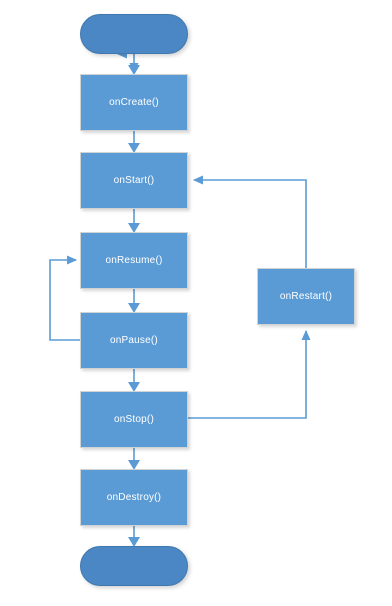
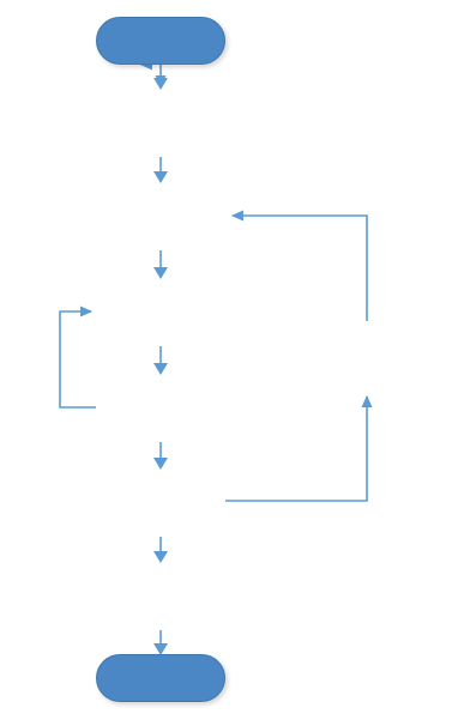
- onCreate()
- onStart()
- onResume()
- onPause()
- onStop()
- onDestroy()
- onRestart()
